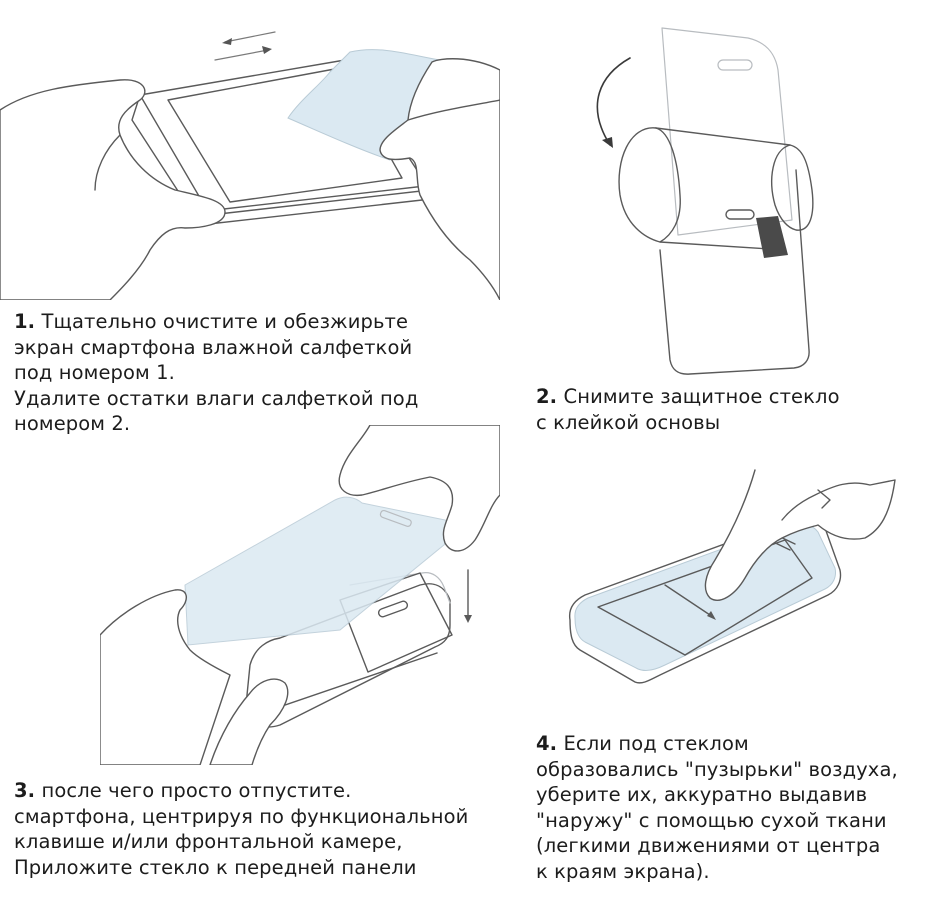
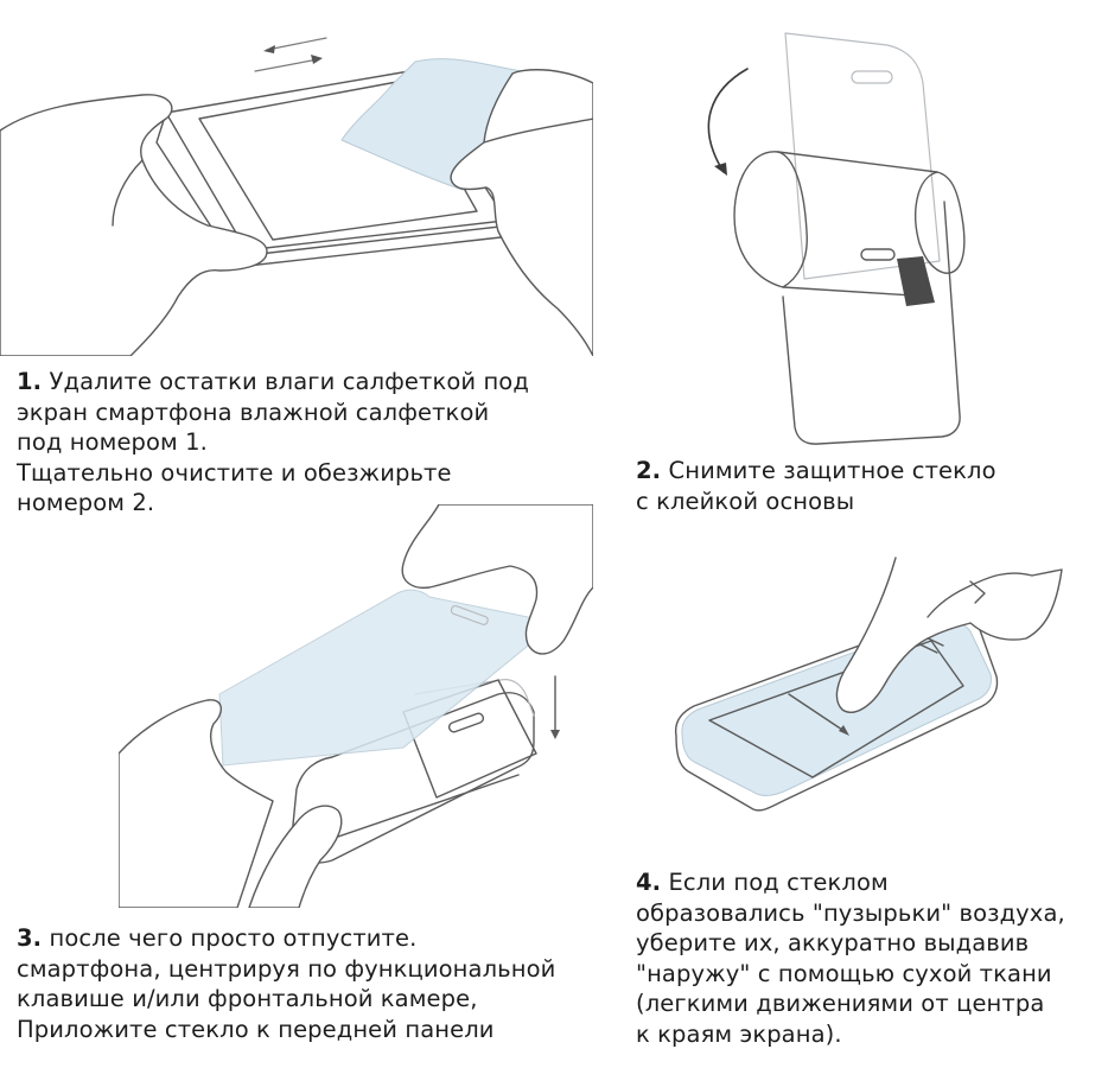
- 1. Тщательно очистите и обезжирьте
+ 1. Удалите остатки влаги салфеткой под
  экран смартфона влажной салфеткой
  под номером 1.
- Удалите остатки влаги салфеткой под
+ Тщательно очистите и обезжирьте
  номером 2.
  2. Снимите защитное стекло
  с клейкой основы
  3. после чего просто отпустите.
  смартфона, центрируя по функциональной
  клавише и/или фронтальной камере,
  Приложите стекло к передней панели
  4. Если под стеклом
  образовались "пузырьки" воздуха,
  уберите их, аккуратно выдавив
  "наружу" с помощью сухой ткани
  (легкими движениями от центра
  к краям экрана).
